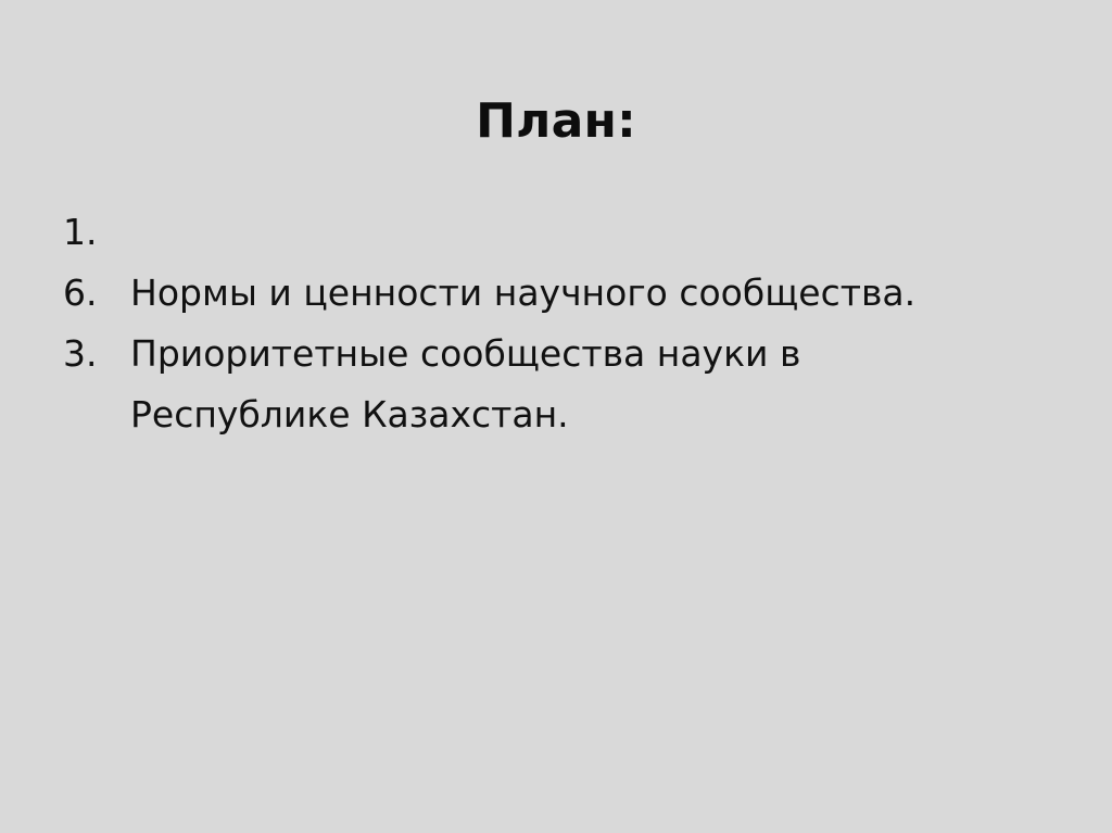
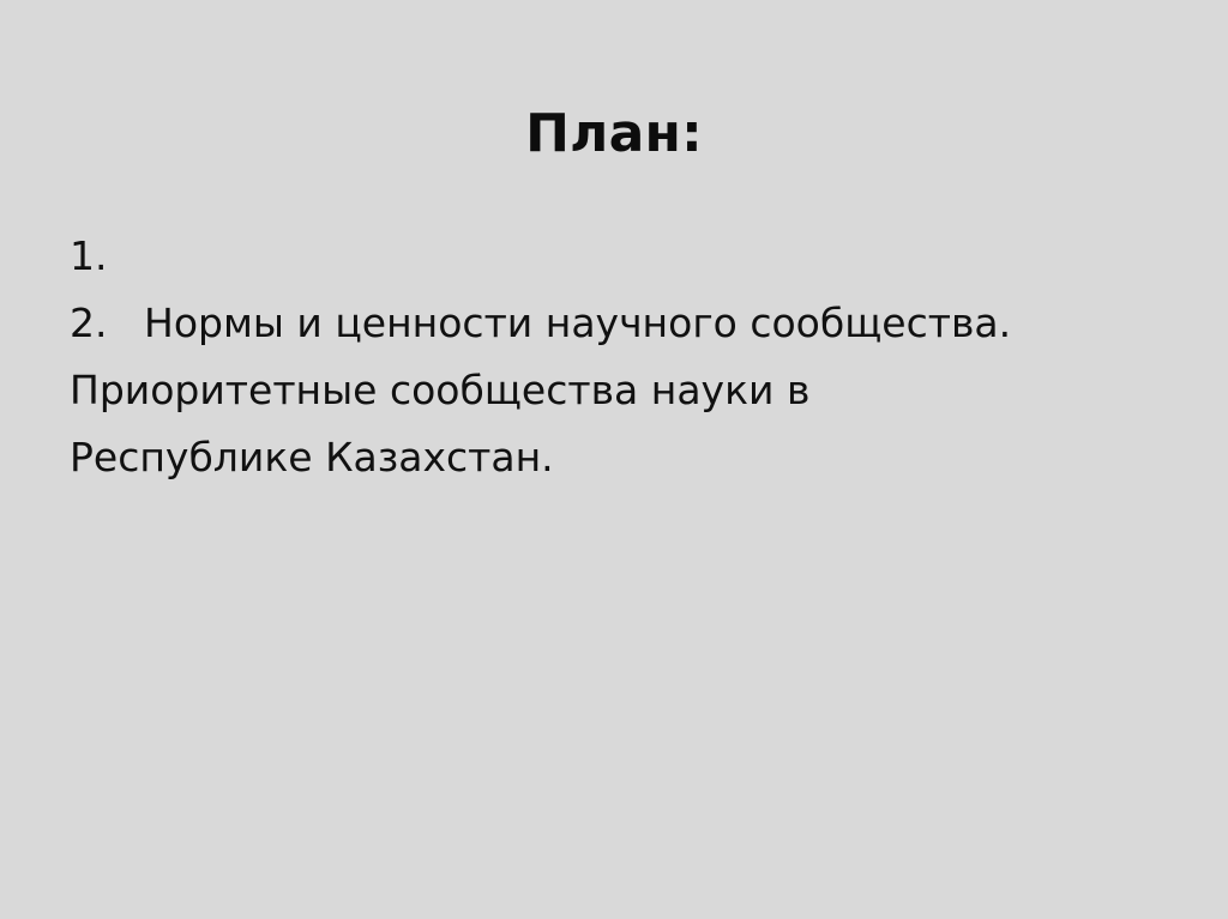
  План:
  1.
- 6.
+ 2.
  Нормы и ценности научного сообщества.
- 3.
  Приоритетные сообщества науки в Республике Казахстан.
